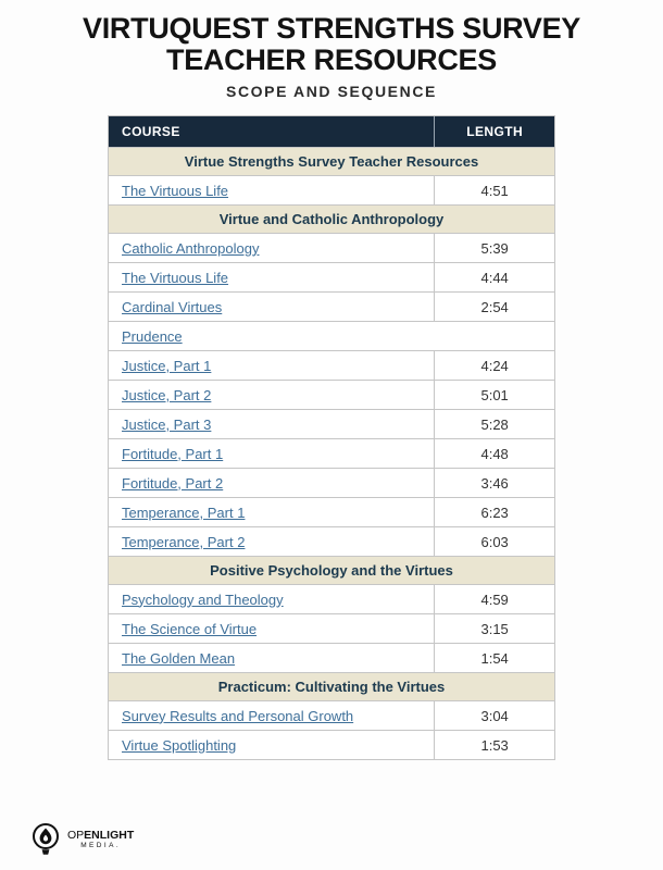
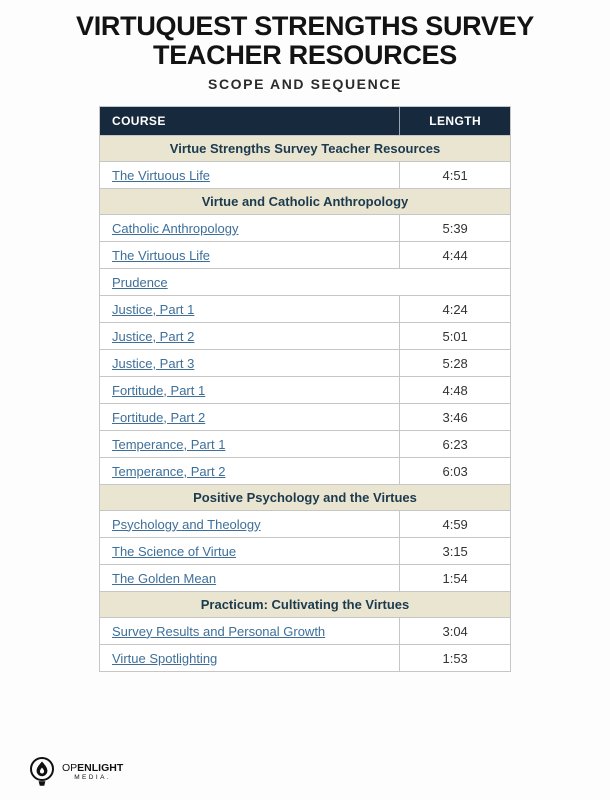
  VIRTUQUEST STRENGTHS SURVEY
  TEACHER RESOURCES
  SCOPE AND SEQUENCE
  COURSE
  LENGTH
  Virtue Strengths Survey Teacher Resources
  The Virtuous Life
  4:51
  Virtue and Catholic Anthropology
  Catholic Anthropology
  5:39
  The Virtuous Life
  4:44
- Cardinal Virtues
- 2:54
  Prudence
  Justice, Part 1
  4:24
  Justice, Part 2
  5:01
  Justice, Part 3
  5:28
  Fortitude, Part 1
  4:48
  Fortitude, Part 2
  3:46
  Temperance, Part 1
  6:23
  Temperance, Part 2
  6:03
  Positive Psychology and the Virtues
  Psychology and Theology
  4:59
  The Science of Virtue
  3:15
  The Golden Mean
  1:54
  Practicum: Cultivating the Virtues
  Survey Results and Personal Growth
  3:04
  Virtue Spotlighting
  1:53
  OPENLIGHT
